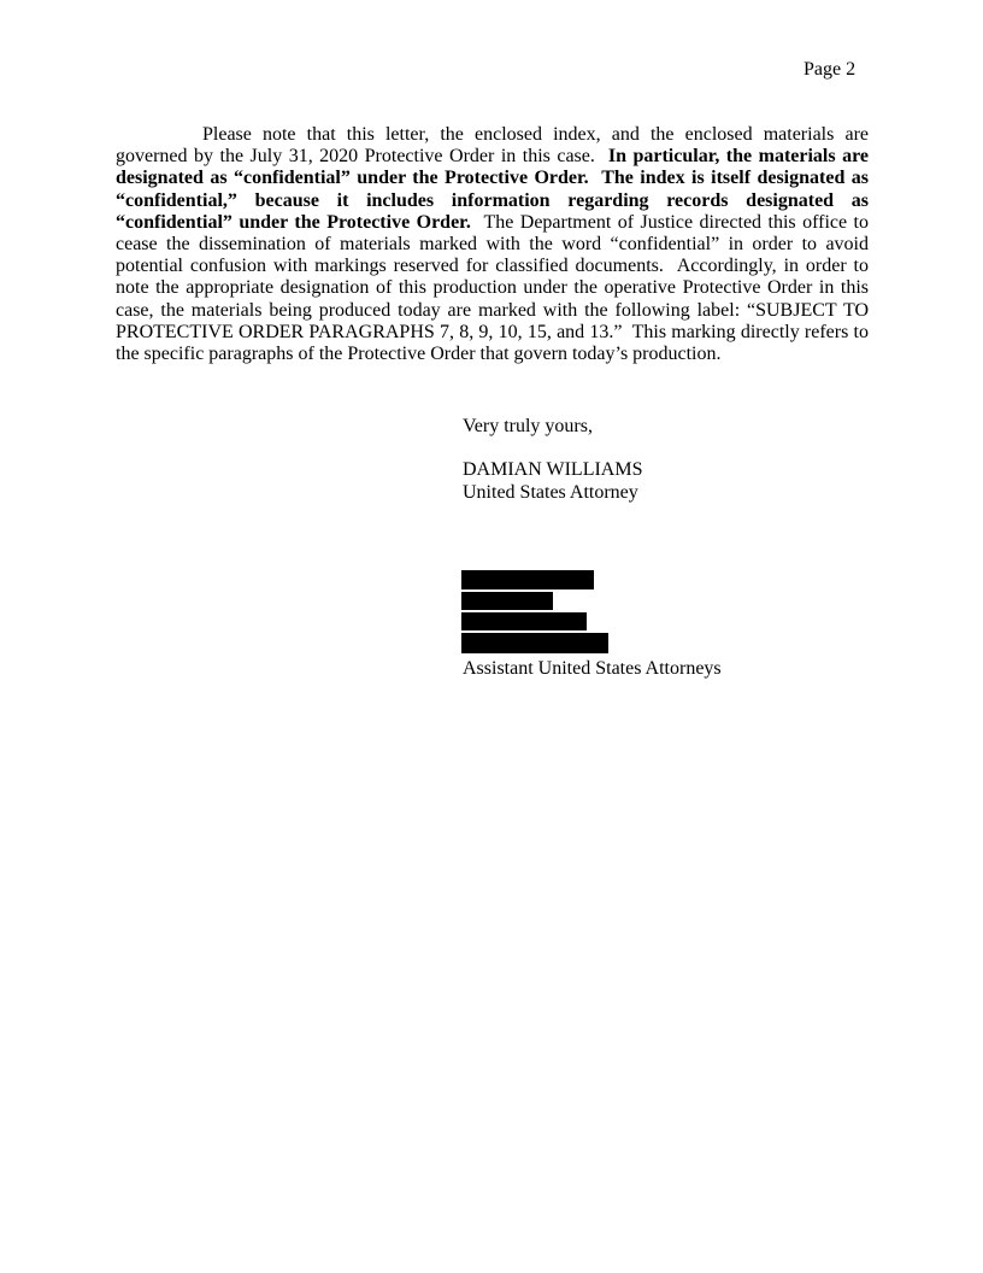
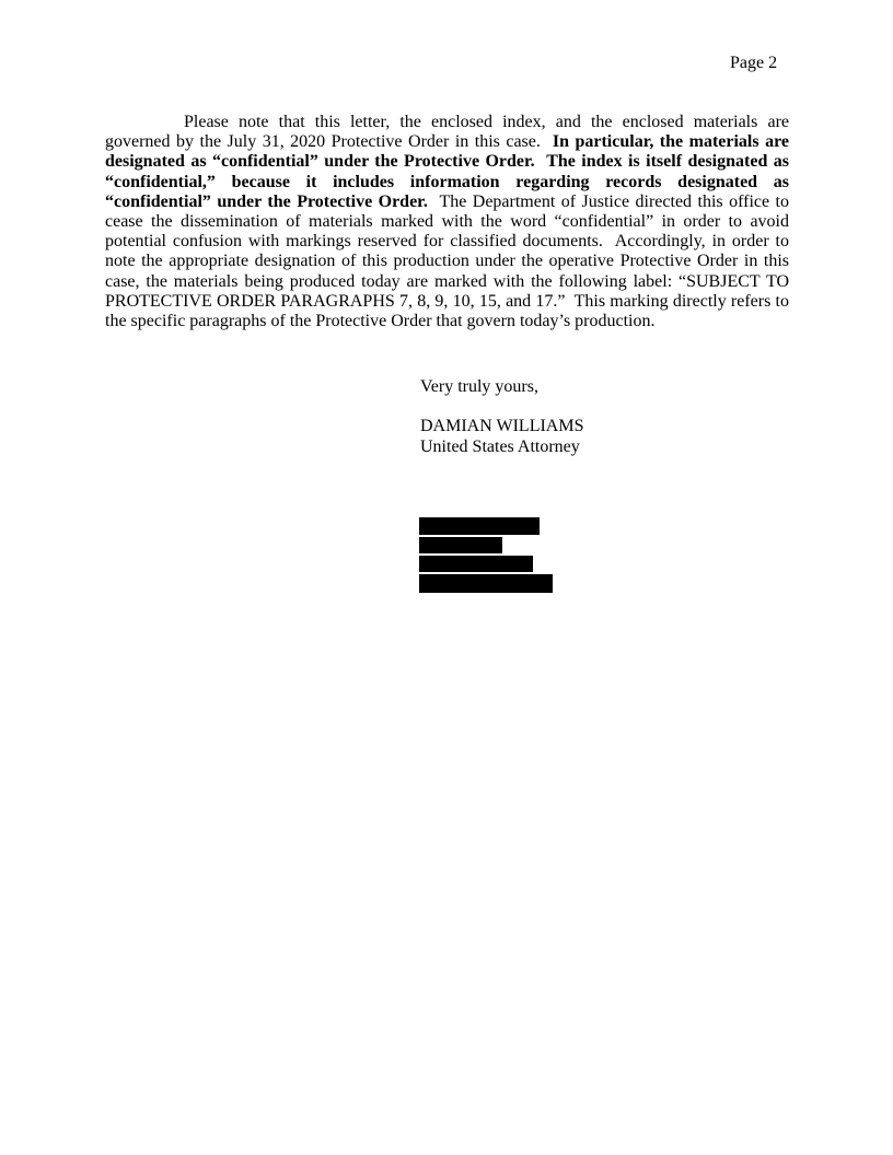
  Page 2
- Please note that this letter, the enclosed index, and the enclosed materials are governed by the July 31, 2020 Protective Order in this case. In particular, the materials are designated as “confidential” under the Protective Order. The index is itself designated as “confidential,” because it includes information regarding records designated as “confidential” under the Protective Order. The Department of Justice directed this office to cease the dissemination of materials marked with the word “confidential” in order to avoid potential confusion with markings reserved for classified documents. Accordingly, in order to note the appropriate designation of this production under the operative Protective Order in this case, the materials being produced today are marked with the following label: “SUBJECT TO PROTECTIVE ORDER PARAGRAPHS 7, 8, 9, 10, 15, and 13.” This marking directly refers to the specific paragraphs of the Protective Order that govern today’s production.
+ Please note that this letter, the enclosed index, and the enclosed materials are governed by the July 31, 2020 Protective Order in this case. In particular, the materials are designated as “confidential” under the Protective Order. The index is itself designated as “confidential,” because it includes information regarding records designated as “confidential” under the Protective Order. The Department of Justice directed this office to cease the dissemination of materials marked with the word “confidential” in order to avoid potential confusion with markings reserved for classified documents. Accordingly, in order to note the appropriate designation of this production under the operative Protective Order in this case, the materials being produced today are marked with the following label: “SUBJECT TO PROTECTIVE ORDER PARAGRAPHS 7, 8, 9, 10, 15, and 17.” This marking directly refers to the specific paragraphs of the Protective Order that govern today’s production.
  Very truly yours,
  DAMIAN WILLIAMS
  United States Attorney
- Assistant United States Attorneys
